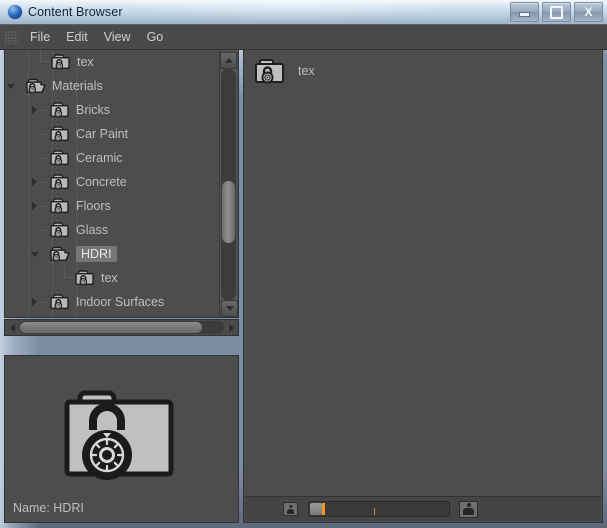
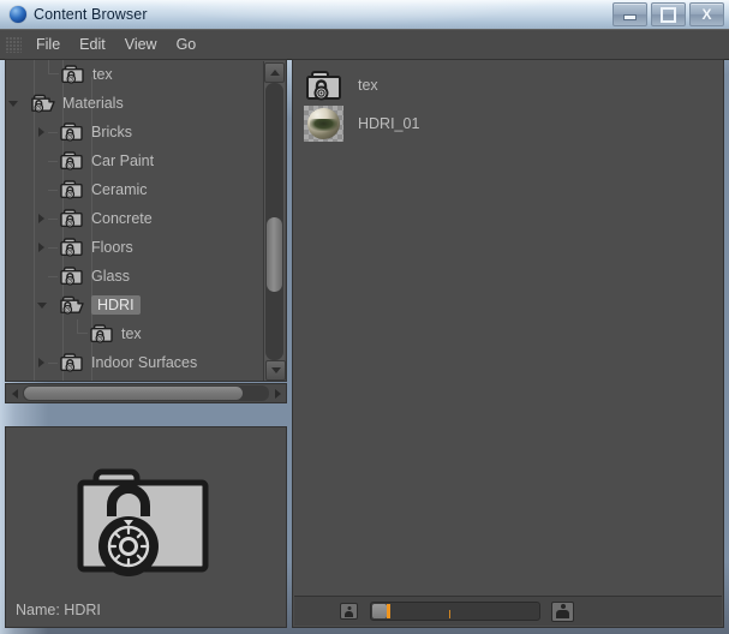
  Content Browser
  X
  File
  Edit
  View
  Go
  tex
  Materials
  Bricks
  Car Paint
  Ceramic
  Concrete
  Floors
  Glass
  HDRI
  tex
  Indoor Surfaces
  Name: HDRI
  tex
+ HDRI_01
